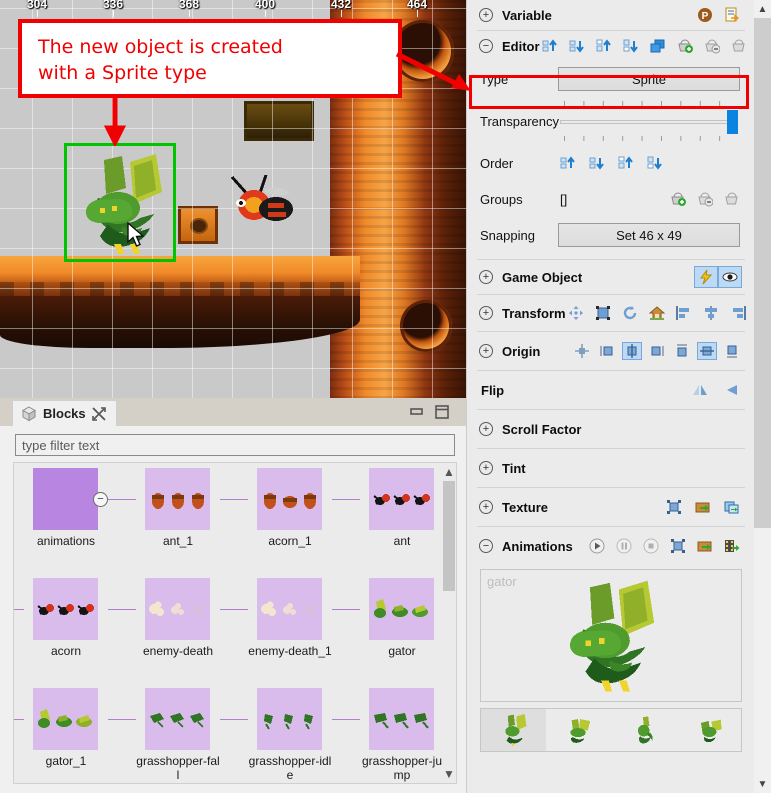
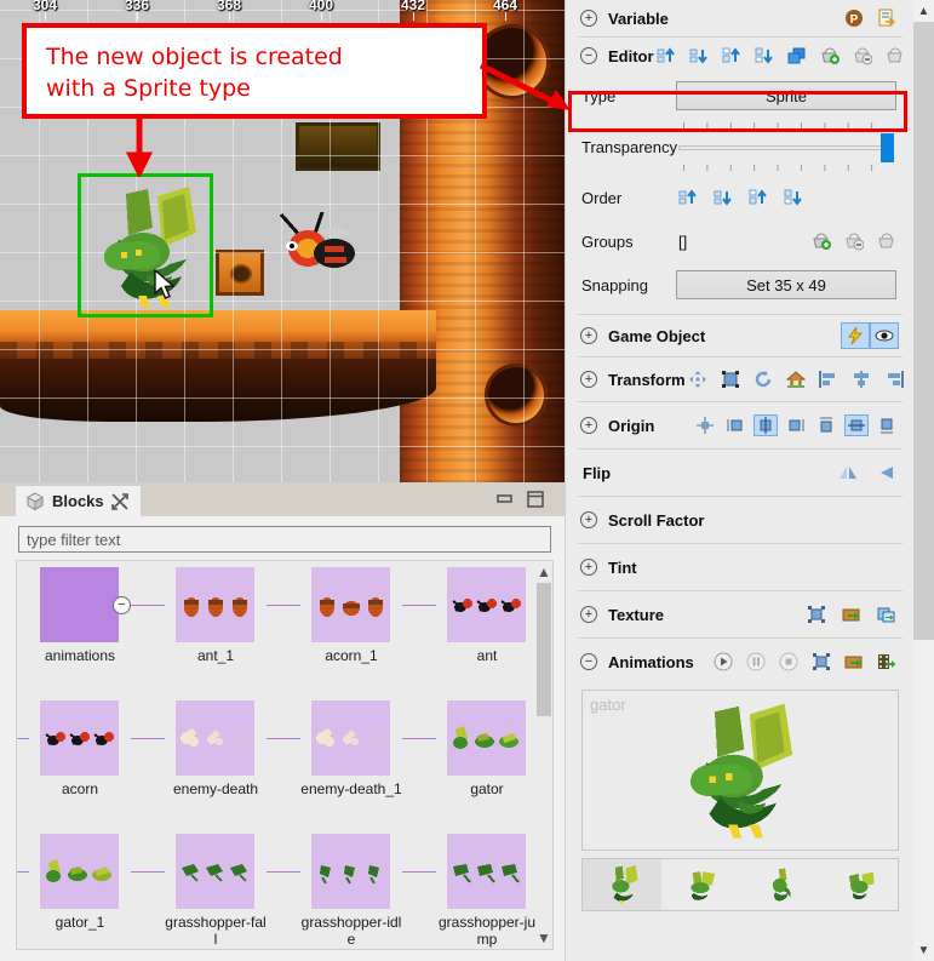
  304
  336
  368
  400
  432
  464
  The new object is created
  with a Sprite type
  Blocks
  type filter text
  −
  animations
  ant_1
  acorn_1
  ant
  acorn
  enemy-death
  enemy-death_1
  gator
  gator_1
  grasshopper-fall
  grasshopper-idle
  grasshopper-jump
  ▲
  ▼
  +
  Variable
  P
  −
  Editor
  Type
  Sprite
  Transparency
  Order
  Groups
  []
  Snapping
- Set 46 x 49
+ Set 35 x 49
  +
  Game Object
  +
  Transform
  +
  Origin
  Flip
  +
  Scroll Factor
  +
  Tint
  +
  Texture
  −
  Animations
  gator
  ▲
  ▼
